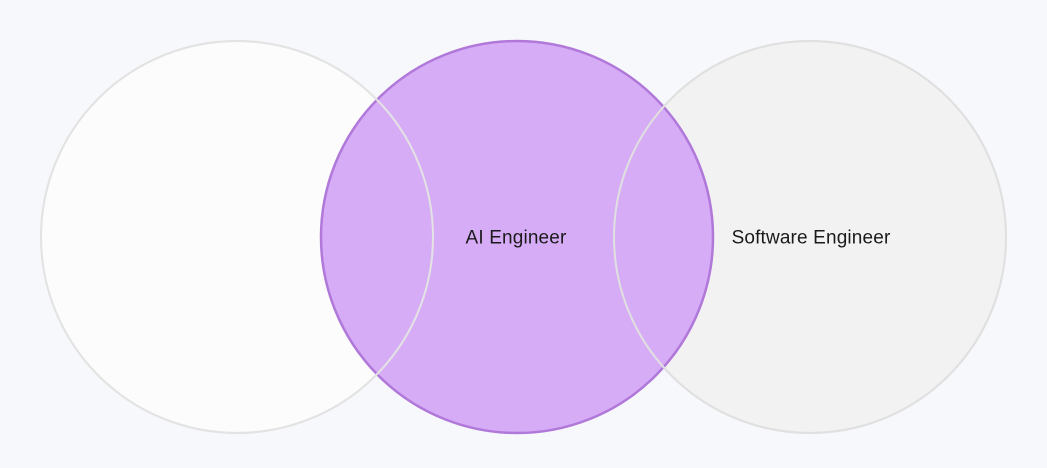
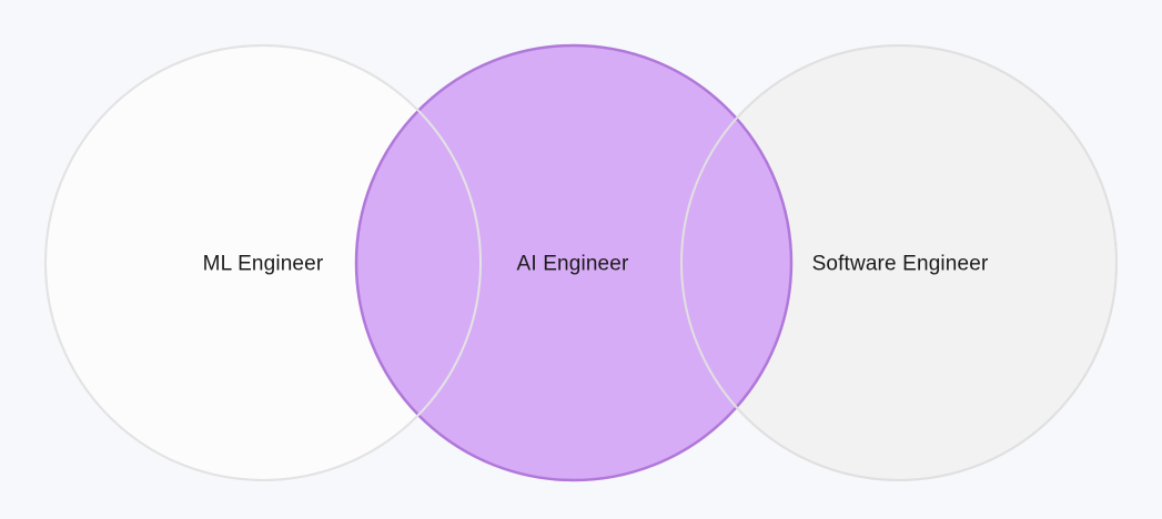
+ ML Engineer
  AI Engineer
  Software Engineer
